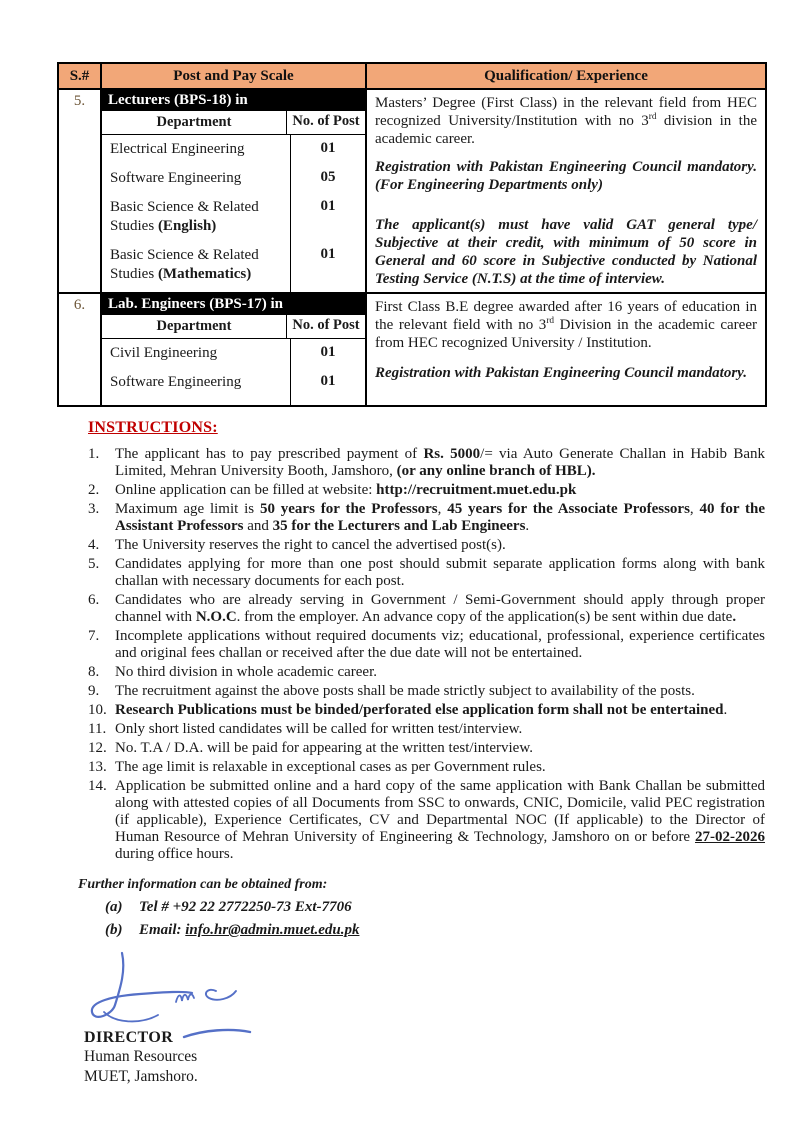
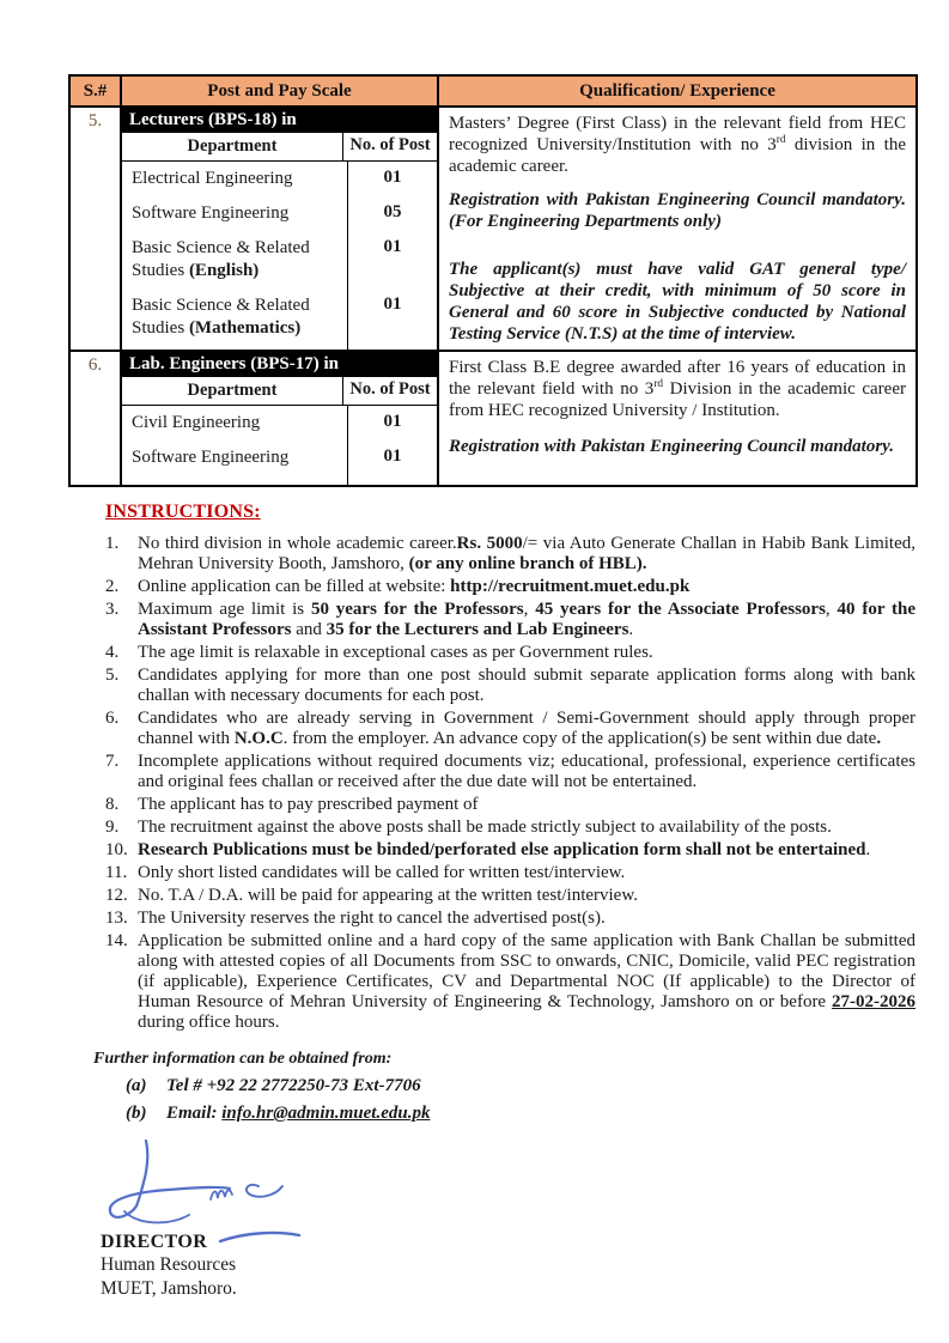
  S.#	Post and Pay Scale	Qualification/ Experience
  5.	Lecturers (BPS-18) in Department No. of Post Electrical Engineering 01 Software Engineering 05 Basic Science & Related Studies (English) 01 Basic Science & Related Studies (Mathematics) 01	Masters’ Degree (First Class) in the relevant field from HEC recognized University/Institution with no 3rd division in the academic career. Registration with Pakistan Engineering Council mandatory. (For Engineering Departments only) The applicant(s) must have valid GAT general type/ Subjective at their credit, with minimum of 50 score in General and 60 score in Subjective conducted by National Testing Service (N.T.S) at the time of interview.
  6.	Lab. Engineers (BPS-17) in Department No. of Post Civil Engineering 01 Software Engineering 01	First Class B.E degree awarded after 16 years of education in the relevant field with no 3rd Division in the academic career from HEC recognized University / Institution. Registration with Pakistan Engineering Council mandatory.
  INSTRUCTIONS:
  1.
- The applicant has to pay prescribed payment of Rs. 5000/= via Auto Generate Challan in Habib Bank Limited, Mehran University Booth, Jamshoro, (or any online branch of HBL).
+ No third division in whole academic career.Rs. 5000/= via Auto Generate Challan in Habib Bank Limited, Mehran University Booth, Jamshoro, (or any online branch of HBL).
  2.
  Online application can be filled at website: http://recruitment.muet.edu.pk
  3.
  Maximum age limit is 50 years for the Professors, 45 years for the Associate Professors, 40 for the Assistant Professors and 35 for the Lecturers and Lab Engineers.
  4.
- The University reserves the right to cancel the advertised post(s).
+ The age limit is relaxable in exceptional cases as per Government rules.
  5.
  Candidates applying for more than one post should submit separate application forms along with bank challan with necessary documents for each post.
  6.
  Candidates who are already serving in Government / Semi-Government should apply through proper channel with N.O.C. from the employer. An advance copy of the application(s) be sent within due date.
  7.
  Incomplete applications without required documents viz; educational, professional, experience certificates and original fees challan or received after the due date will not be entertained.
  8.
- No third division in whole academic career.
+ The applicant has to pay prescribed payment of
  9.
  The recruitment against the above posts shall be made strictly subject to availability of the posts.
  10.
  Research Publications must be binded/perforated else application form shall not be entertained.
  11.
  Only short listed candidates will be called for written test/interview.
  12.
  No. T.A / D.A. will be paid for appearing at the written test/interview.
  13.
- The age limit is relaxable in exceptional cases as per Government rules.
+ The University reserves the right to cancel the advertised post(s).
  14.
  Application be submitted online and a hard copy of the same application with Bank Challan be submitted along with attested copies of all Documents from SSC to onwards, CNIC, Domicile, valid PEC registration (if applicable), Experience Certificates, CV and Departmental NOC (If applicable) to the Director of Human Resource of Mehran University of Engineering & Technology, Jamshoro on or before 27-02-2026 during office hours.
  Further information can be obtained from:
  (a) Tel # +92 22 2772250-73 Ext-7706
  (b) Email: info.hr@admin.muet.edu.pk
  DIRECTOR
  Human Resources
  MUET, Jamshoro.
